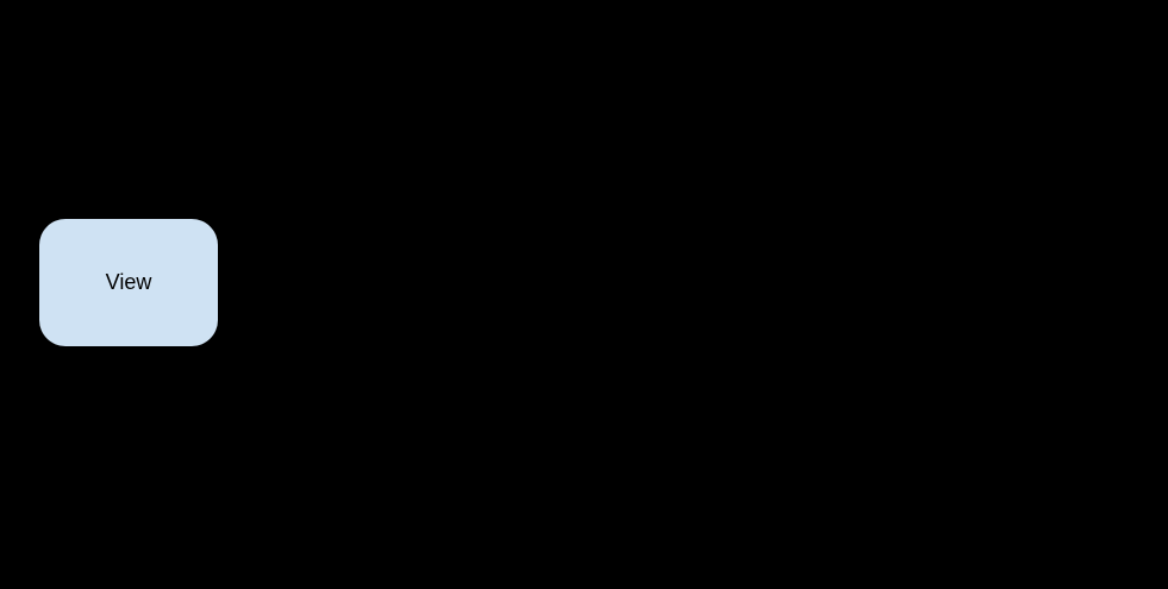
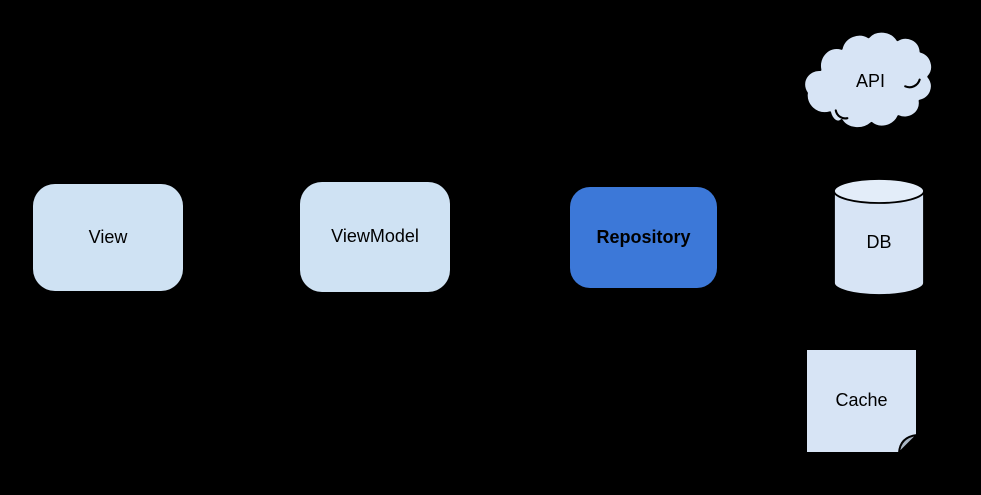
  View
+ ViewModel
+ Repository
+ API
+ DB
+ Cache
